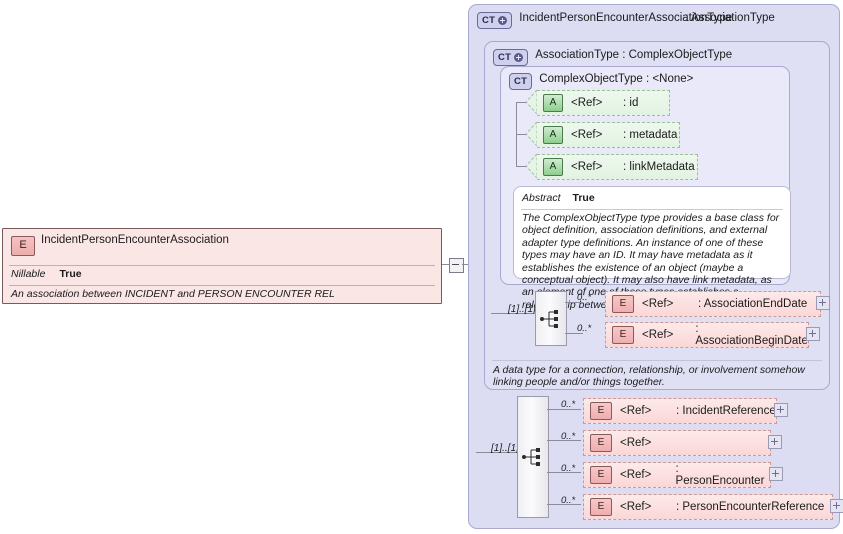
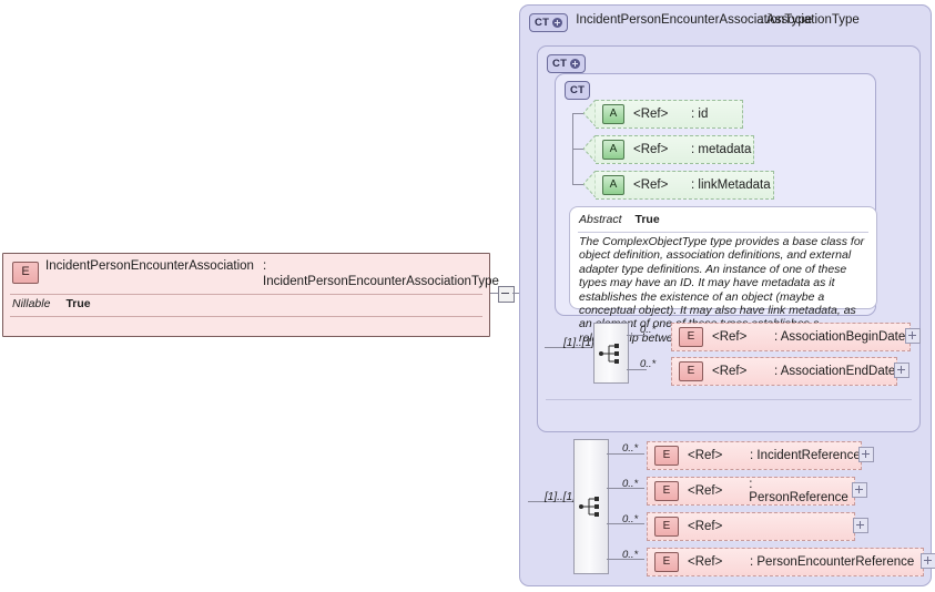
  E
  IncidentPersonEncounterAssociation
+ : IncidentPersonEncounterAssociationType
  Nillable True
- An association between INCIDENT and PERSON ENCOUNTER REL
  CT
  IncidentPersonEncounterAssoci
  : AssociationType
  CT
- AssociationType : ComplexObjectType
- A data type for a connection, relationship, or involvement somehow linking people and/or things together.
  CT
- ComplexObjectType : <None>
  A
  <Ref>
  : id
  A
  <Ref>
  : metadata
  A
  <Ref>
  : linkMetadata
  Abstract True
  The ComplexObjectType type provides a base class for object definition, association definitions, and external adapter type definitions. An instance of one of these types may have an ID. It may have metadata as it establishes the existence of an object (maybe a conceptual object). It may also have link metadata, as annt of one relip betwe
  [1]..[1
  0..*
  E
  <Ref>
- : AssociationEndDate
+ : AssociationBeginDate
  0..*
  E
  <Ref>
- : AssociationBeginDate
+ : AssociationEndDate
  [1]..[1
  0..*
  E
  <Ref>
  : IncidentReference
  0..*
  E
  <Ref>
+ : PersonReference
  0..*
  E
  <Ref>
- : PersonEncounter
  0..*
  E
  <Ref>
  : PersonEncounterReference
